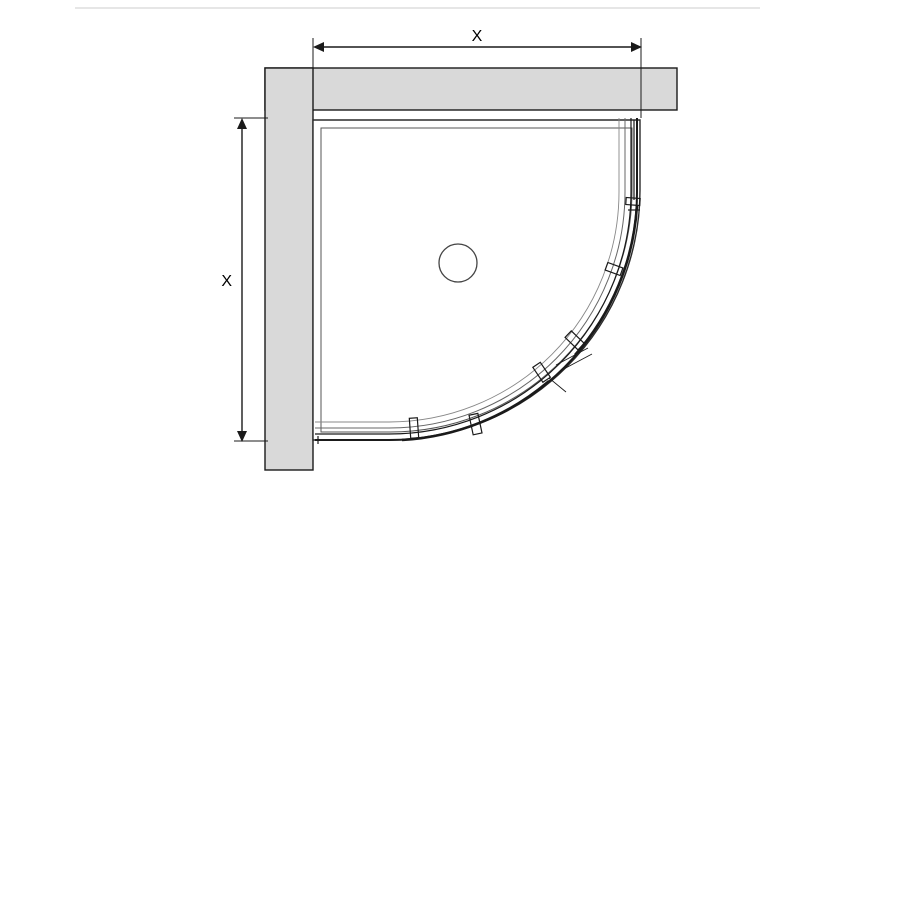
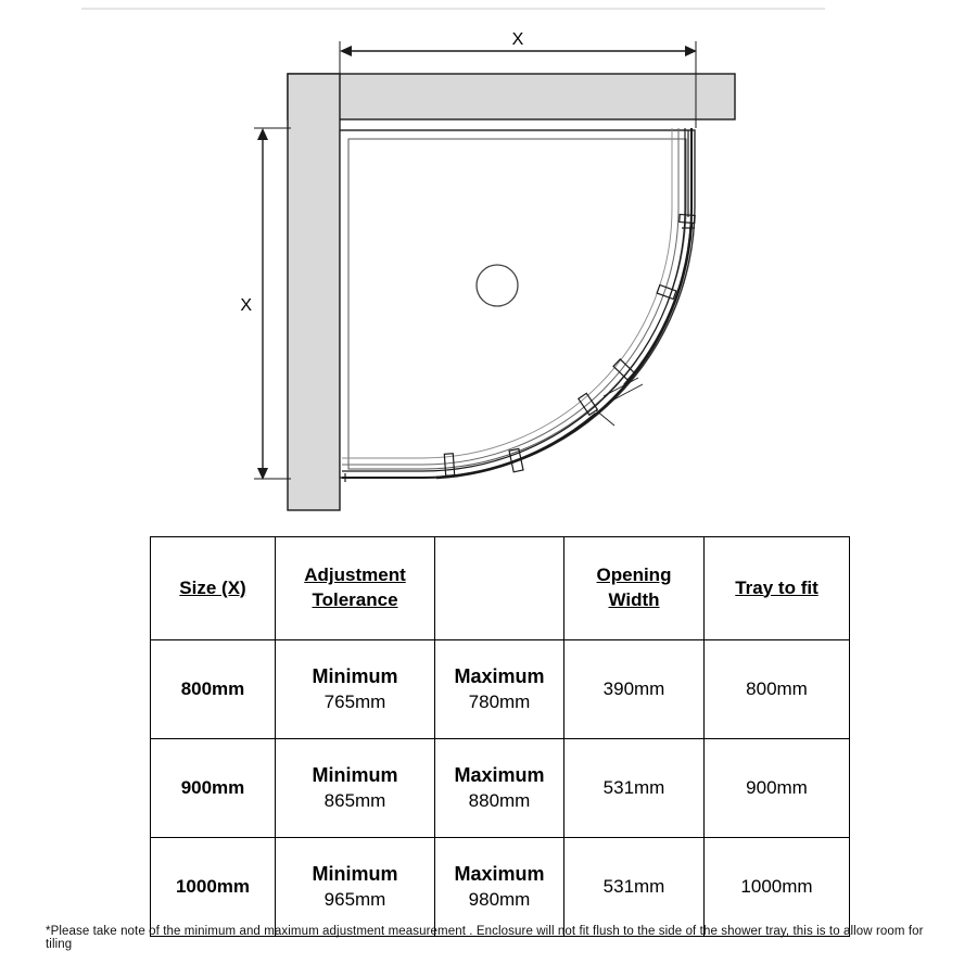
  X
  X
+ Size (X)	Adjustment Tolerance		Opening Width	Tray to fit
+ 800mm	Minimum 765mm	Maximum 780mm	390mm	800mm
+ 900mm	Minimum 865mm	Maximum 880mm	531mm	900mm
+ 1000mm	Minimum 965mm	Maximum 980mm	531mm	1000mm
+ *Please take note of the minimum and maximum adjustment measurement . Enclosure will not fit flush to the side of the shower tray, this is to allow room for tiling
